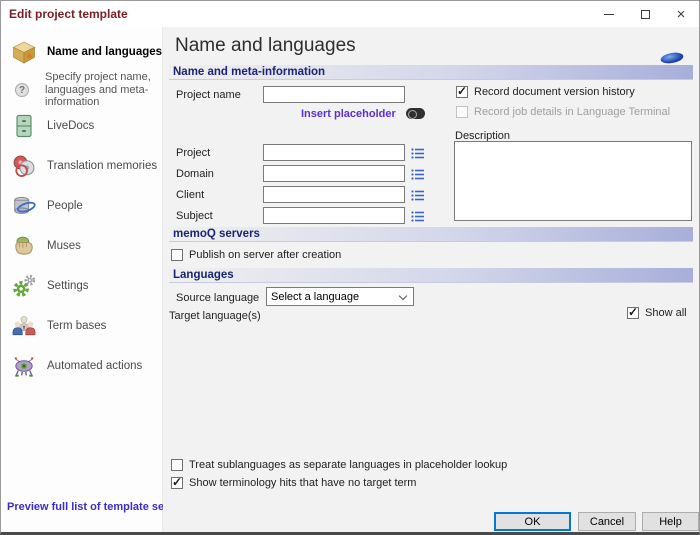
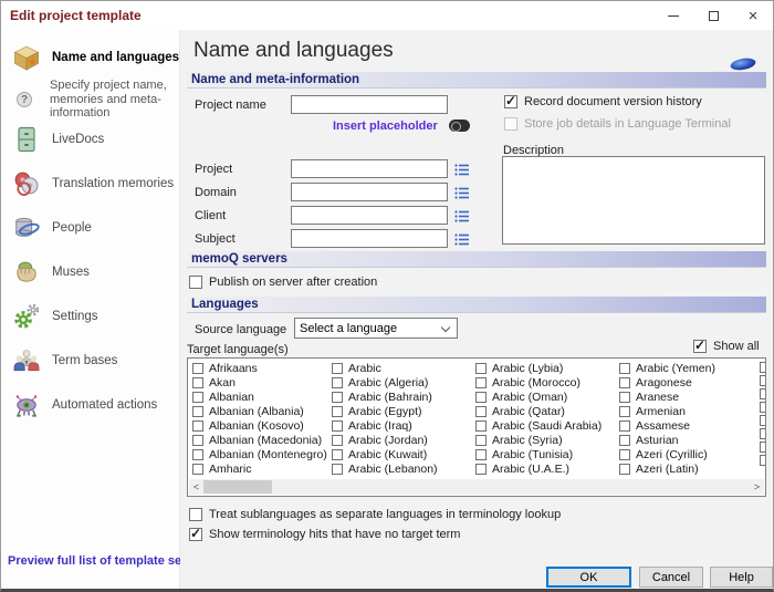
  Edit project template
  ×
  Name and languages
  ?
- Specify project name, languages and meta-information
+ Specify project name, memories and meta-information
  LiveDocs
  Translation memories
  People
  Muses
  Settings
  Term bases
  Automated actions
  Preview full list of template se
  Name and languages
  Name and meta-information
  Project name
  Insert placeholder
  Record document version history
- Record job details in Language Terminal
+ Store job details in Language Terminal
  Description
  Project
  Domain
  Client
  Subject
  memoQ servers
  Publish on server after creation
  Languages
  Source language
  Select a language
  Target language(s)
  Show all
+ Afrikaans
+ Akan
+ Albanian
+ Albanian (Albania)
+ Albanian (Kosovo)
+ Albanian (Macedonia)
+ Albanian (Montenegro)
+ Amharic
+ Arabic
+ Arabic (Algeria)
+ Arabic (Bahrain)
+ Arabic (Egypt)
+ Arabic (Iraq)
+ Arabic (Jordan)
+ Arabic (Kuwait)
+ Arabic (Lebanon)
+ Arabic (Lybia)
+ Arabic (Morocco)
+ Arabic (Oman)
+ Arabic (Qatar)
+ Arabic (Saudi Arabia)
+ Arabic (Syria)
+ Arabic (Tunisia)
+ Arabic (U.A.E.)
+ Arabic (Yemen)
+ Aragonese
+ Aranese
+ Armenian
+ Assamese
+ Asturian
+ Azeri (Cyrillic)
+ Azeri (Latin)
+ <
+ >
- Treat sublanguages as separate languages in placeholder lookup
+ Treat sublanguages as separate languages in terminology lookup
  Show terminology hits that have no target term
  OK
  Cancel
  Help
